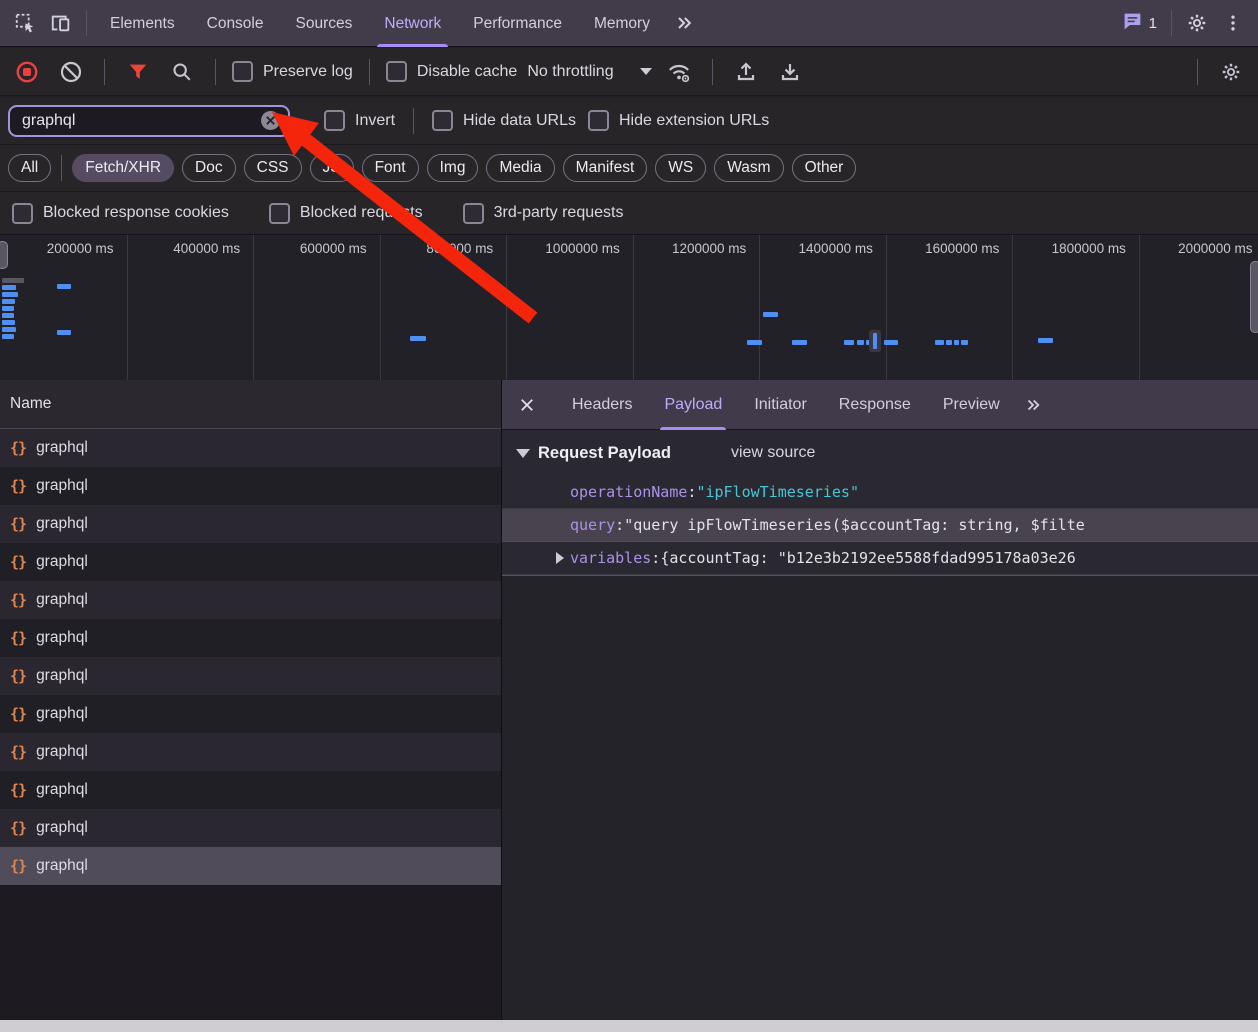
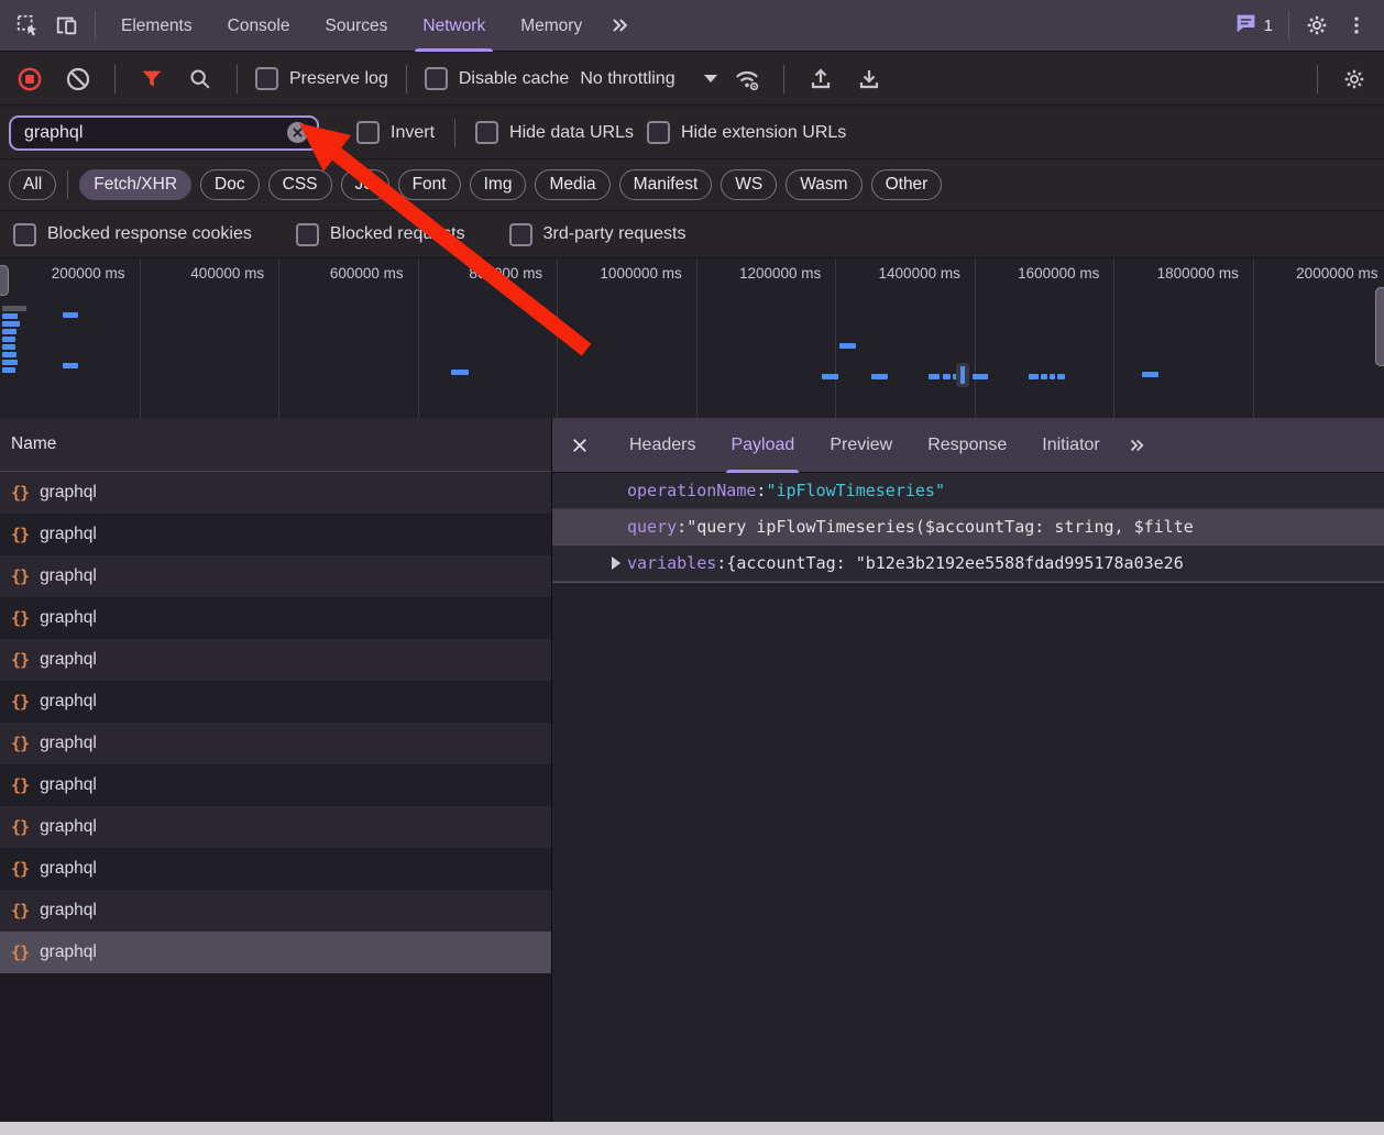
  Elements
  Console
  Sources
  Network
- Performance
  Memory
  1
  Preserve log
  Disable cache
  No throttling
  graphql
  Invert
  Hide data URLs
  Hide extension URLs
  All
  Fetch/XHR
  Doc
  CSS
  Font
  Img
  Media
  Manifest
  WS
  Wasm
  Other
  Blocked response cookies
  Blocked reqts
  3rd-party requests
  200000 ms
  400000 ms
  600000 ms
  1000000 ms
  1200000 ms
  1400000 ms
  1600000 ms
  1800000 ms
  2000000 ms
  Name
  {}
  graphql
  {}
  graphql
  {}
  graphql
  {}
  graphql
  {}
  graphql
  {}
  graphql
  {}
  graphql
  {}
  graphql
  {}
  graphql
  {}
  graphql
  {}
  graphql
  {}
  graphql
  Headers
  Payload
- Initiator
+ Preview
  Response
- Preview
+ Initiator
- Request Payload
- view source
  operationName
  :
  "ipFlowTimeseries"
  query
  :
  "query ipFlowTimeseries($accountTag: string, $filte
  variables
  :
  {accountTag: "b12e3b2192ee5588fdad995178a03e26
